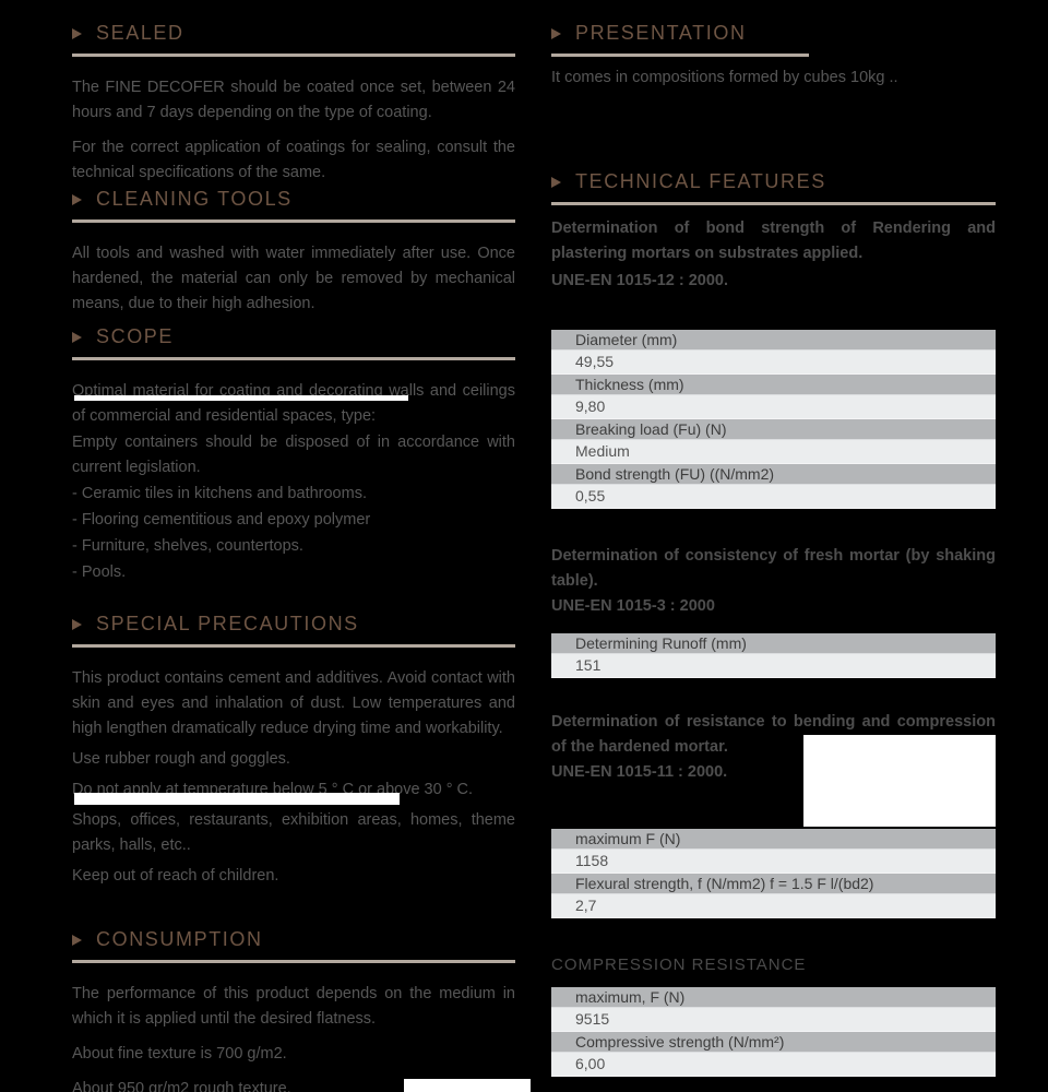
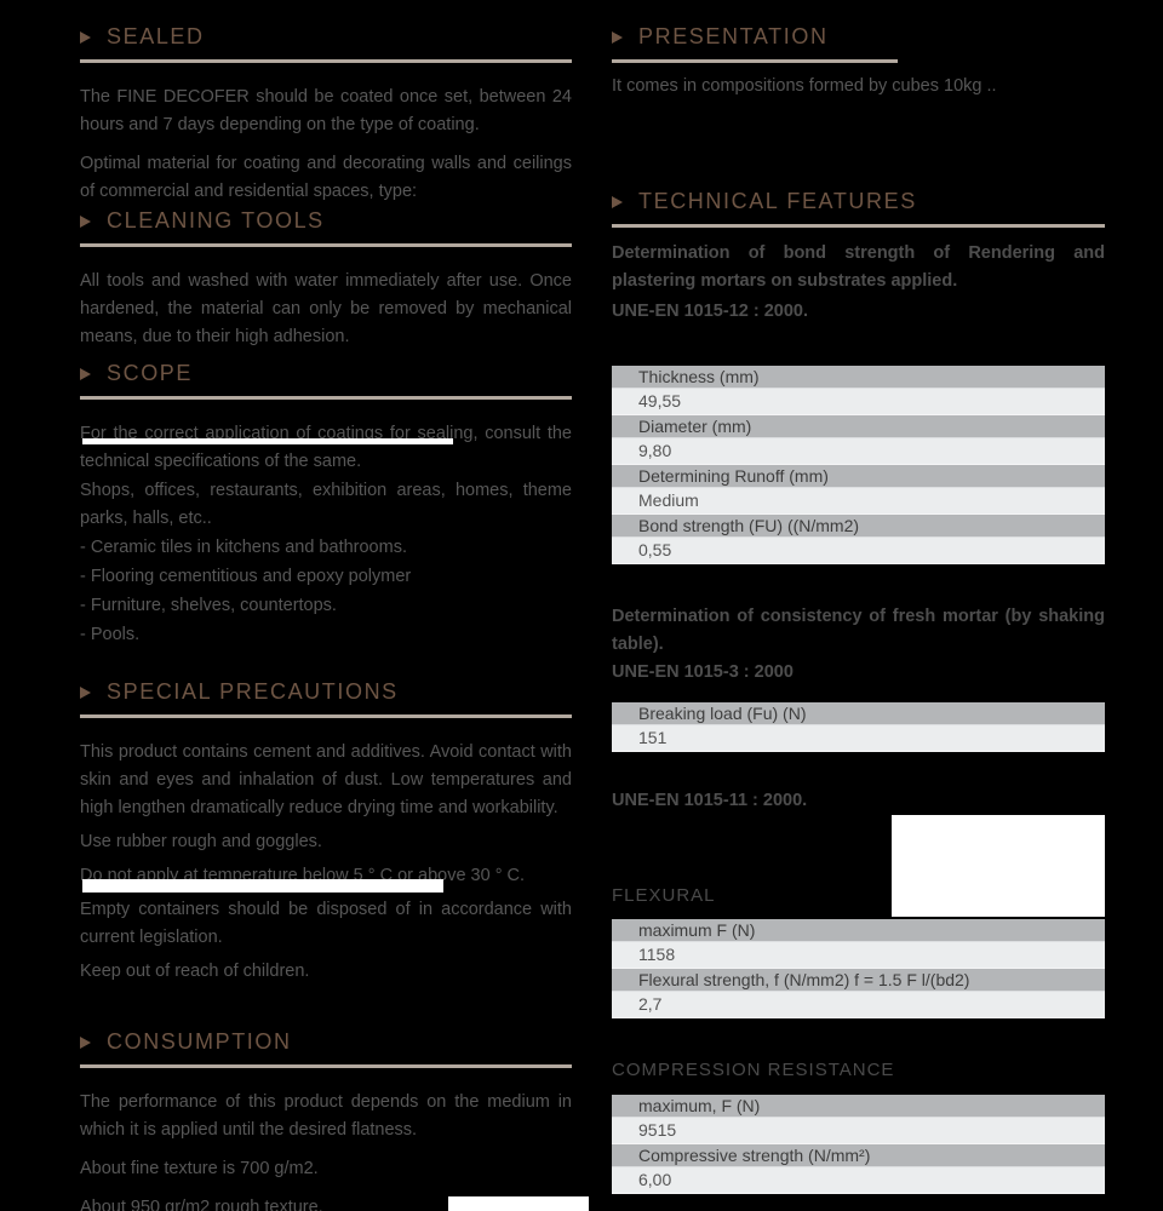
  SEALED
  The FINE DECOFER should be coated once set, between 24 hours and 7 days depending on the type of coating.
- For the correct application of coatings for sealing, consult the technical specifications of the same.
+ Optimal material for coating and decorating walls and ceilings of commercial and residential spaces, type:
  CLEANING TOOLS
  All tools and washed with water immediately after use. Once hardened, the material can only be removed by mechanical means, due to their high adhesion.
  SCOPE
- Optimal material for coating and decorating walls and ceilings of commercial and residential spaces, type:
+ For the correct application of coatings for sealing, consult the technical specifications of the same.
- Empty containers should be disposed of in accordance with current legislation.
+ Shops, offices, restaurants, exhibition areas, homes, theme parks, halls, etc..
  - Ceramic tiles in kitchens and bathrooms.
  - Flooring cementitious and epoxy polymer
  - Furniture, shelves, countertops.
  - Pools.
  SPECIAL PRECAUTIONS
  This product contains cement and additives. Avoid contact with skin and eyes and inhalation of dust. Low temperatures and high lengthen dramatically reduce drying time and workability.
  Use rubber rough and goggles.
  Do not apply at temperature below 5 ° C or above 30 ° C.
- Shops, offices, restaurants, exhibition areas, homes, theme parks, halls, etc..
+ Empty containers should be disposed of in accordance with current legislation.
  Keep out of reach of children.
  CONSUMPTION
  The performance of this product depends on the medium in which it is applied until the desired flatness.
  About fine texture is 700 g/m2.
  About 950 gr/m2 rough texture.
  PRESENTATION
  It comes in compositions formed by cubes 10kg ..
  TECHNICAL FEATURES
  Determination of bond strength of Rendering and plastering mortars on substrates applied.
  UNE-EN 1015-12 : 2000.
- Diameter (mm)
+ Thickness (mm)
  49,55
- Thickness (mm)
+ Diameter (mm)
  9,80
- Breaking load (Fu) (N)
+ Determining Runoff (mm)
  Medium
  Bond strength (FU) ((N/mm2)
  0,55
  Determination of consistency of fresh mortar (by shaking table).
  UNE-EN 1015-3 : 2000
- Determining Runoff (mm)
+ Breaking load (Fu) (N)
  151
- Determination of resistance to bending and compression of the hardened mortar.
  UNE-EN 1015-11 : 2000.
+ FLEXURAL
  maximum F (N)
  1158
  Flexural strength, f (N/mm2) f = 1.5 F l/(bd2)
  2,7
  COMPRESSION RESISTANCE
  maximum, F (N)
  9515
  Compressive strength (N/mm²)
  6,00
